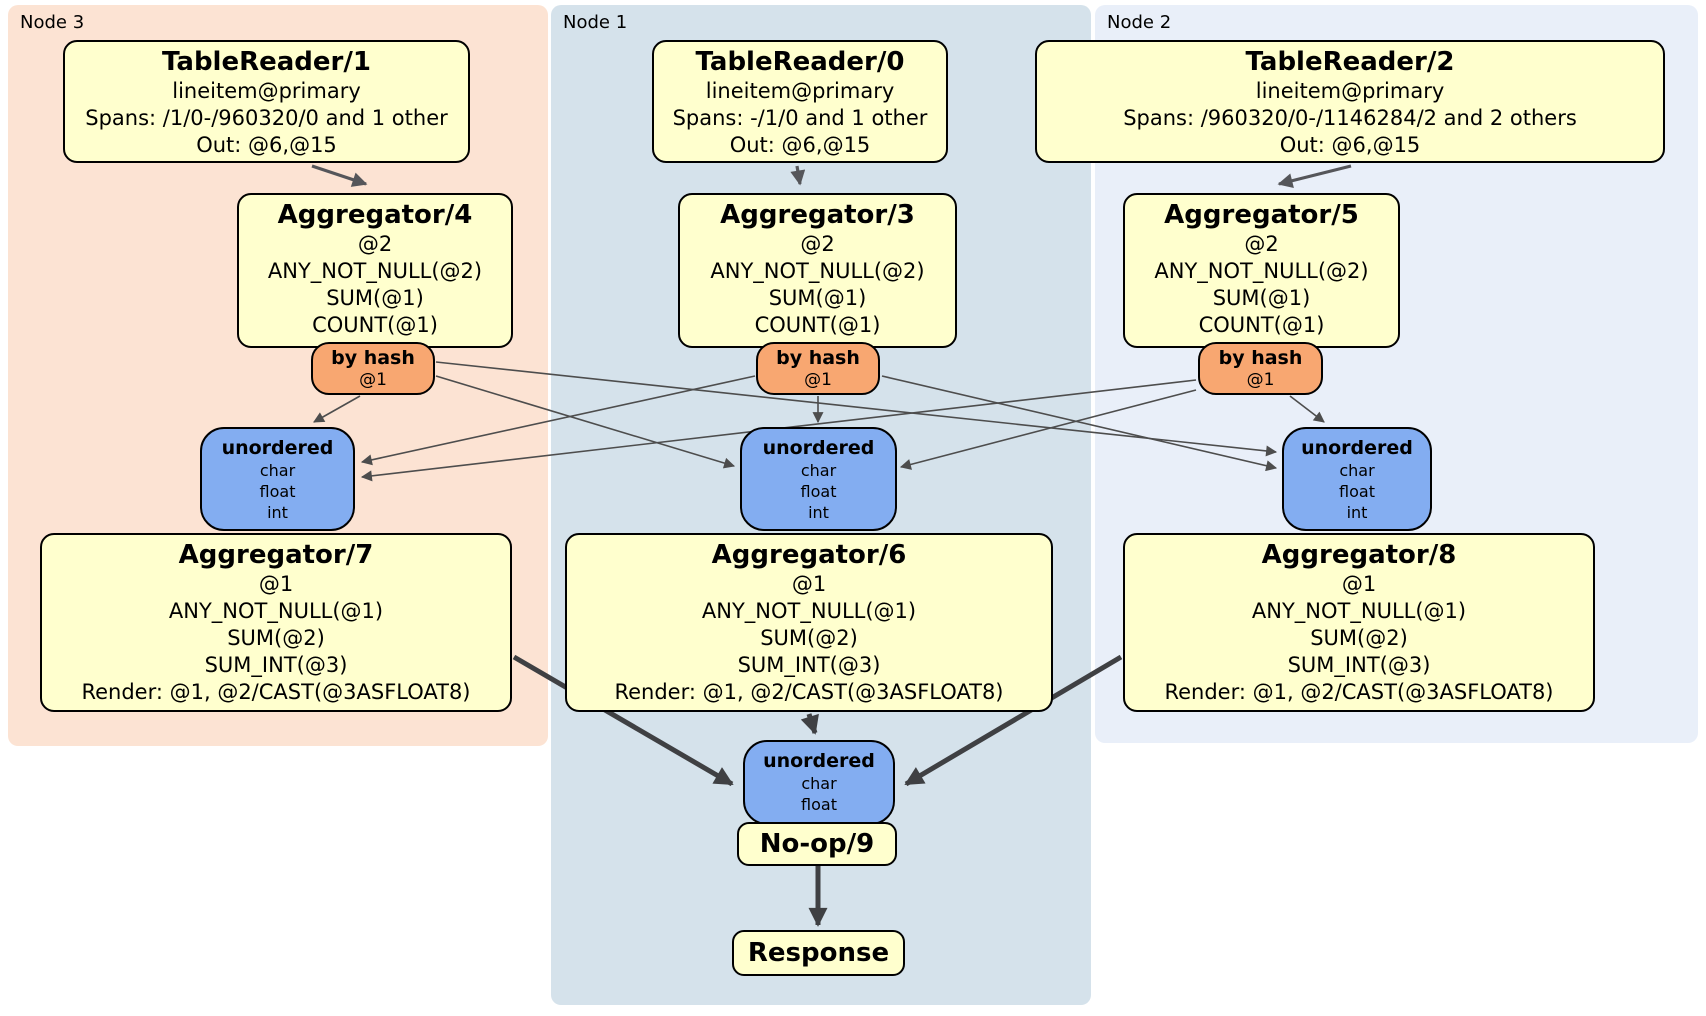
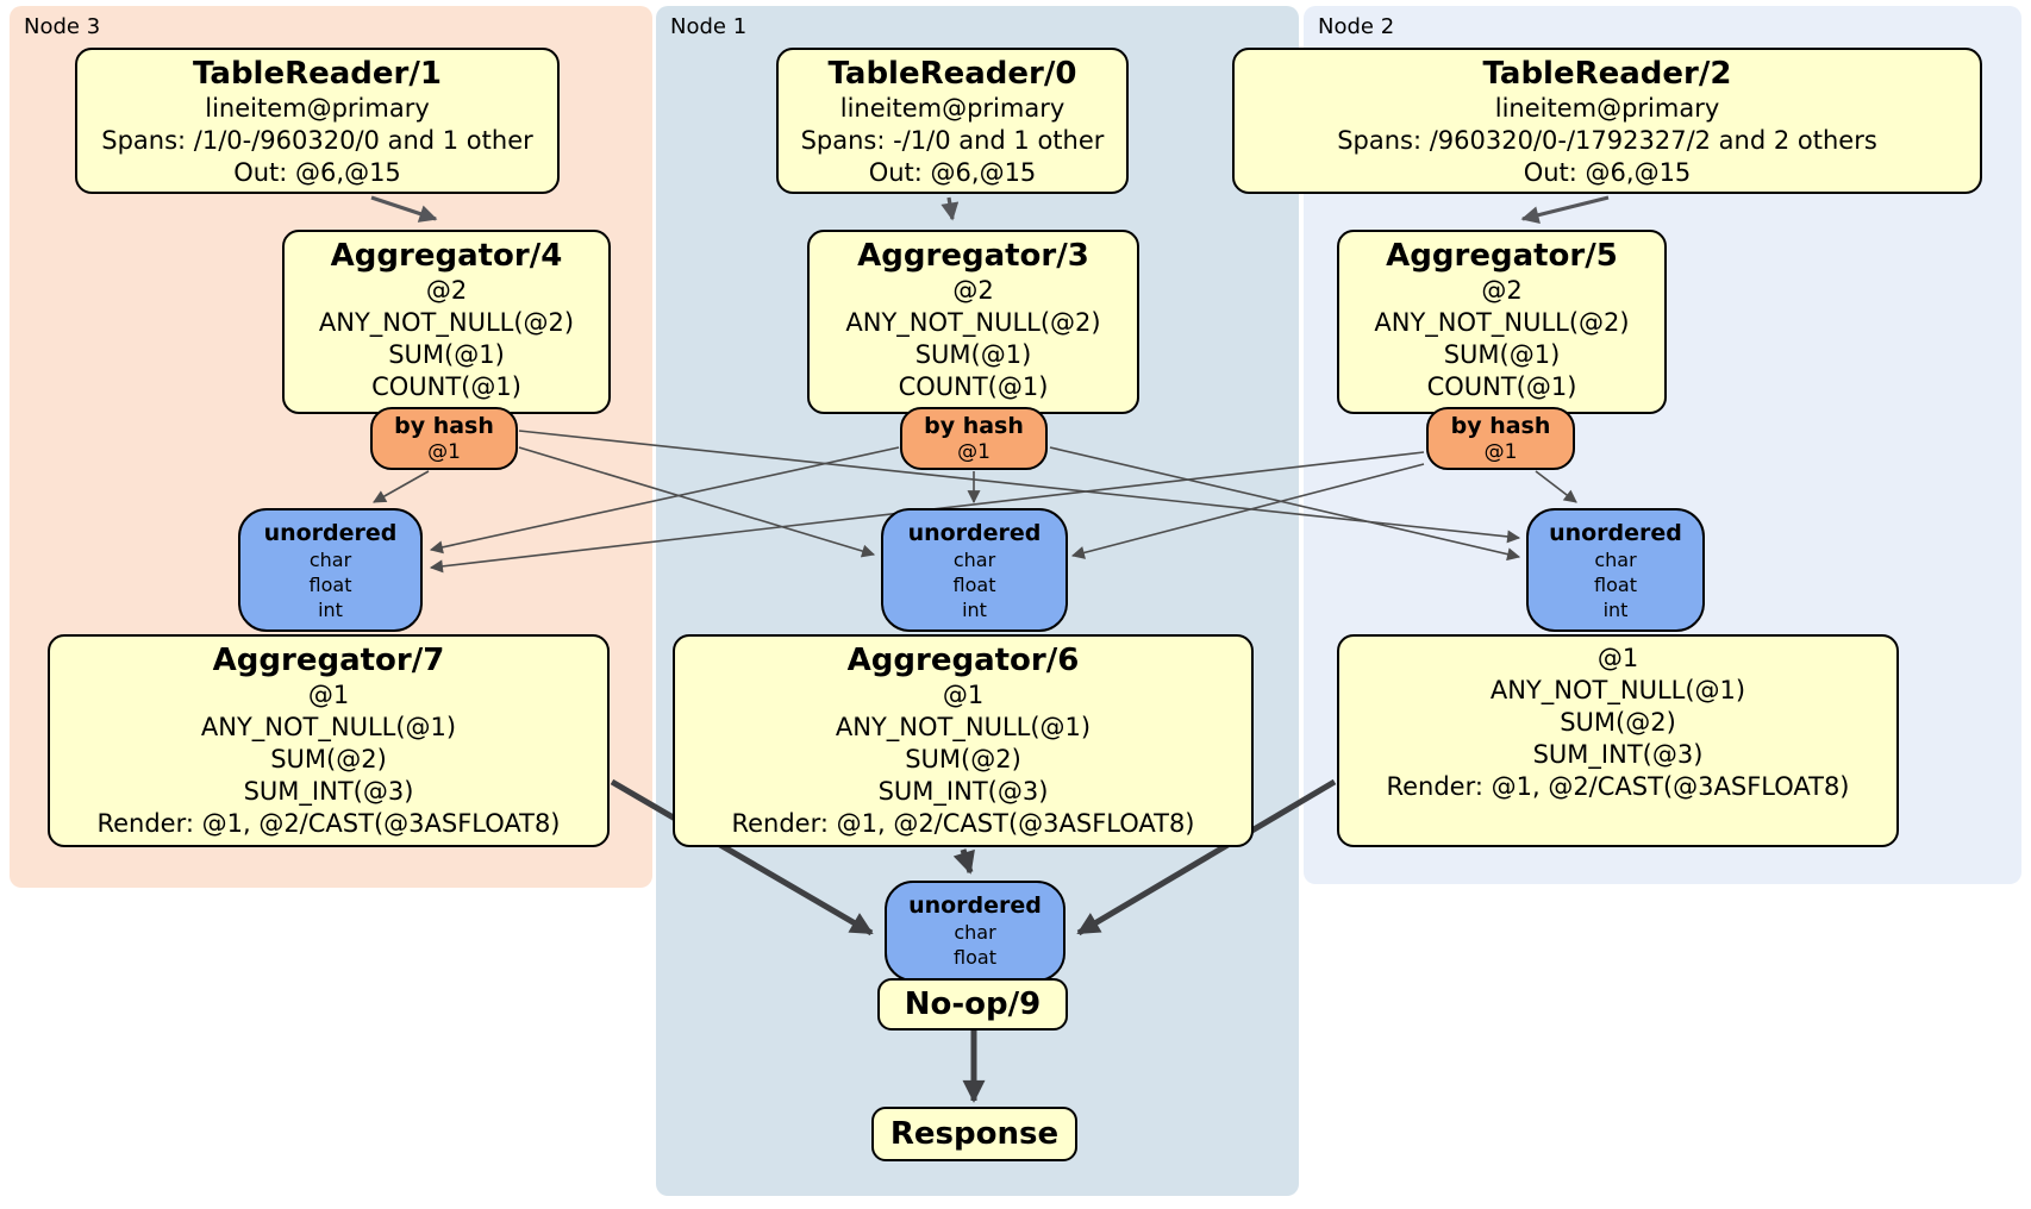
  Node 3
  Node 1
  Node 2
  TableReader/1
  lineitem@primary
  Spans: /1/0-/960320/0 and 1 other
  Out: @6,@15
  Aggregator/4
  @2
  ANY_NOT_NULL(@2)
  SUM(@1)
  COUNT(@1)
  by hash
  @1
  unordered
  char
  float
  int
  Aggregator/7
  @1
  ANY_NOT_NULL(@1)
  SUM(@2)
  SUM_INT(@3)
  Render: @1, @2/CAST(@3ASFLOAT8)
  TableReader/0
  lineitem@primary
  Spans: -/1/0 and 1 other
  Out: @6,@15
  Aggregator/3
  @2
  ANY_NOT_NULL(@2)
  SUM(@1)
  COUNT(@1)
  by hash
  @1
  unordered
  char
  float
  int
  Aggregator/6
  @1
  ANY_NOT_NULL(@1)
  SUM(@2)
  SUM_INT(@3)
  Render: @1, @2/CAST(@3ASFLOAT8)
  TableReader/2
  lineitem@primary
- Spans: /960320/0-/1146284/2 and 2 others
+ Spans: /960320/0-/1792327/2 and 2 others
  Out: @6,@15
  Aggregator/5
  @2
  ANY_NOT_NULL(@2)
  SUM(@1)
  COUNT(@1)
  by hash
  @1
  unordered
  char
  float
  int
- Aggregator/8
  @1
  ANY_NOT_NULL(@1)
  SUM(@2)
  SUM_INT(@3)
  Render: @1, @2/CAST(@3ASFLOAT8)
  unordered
  char
  float
  No-op/9
  Response
